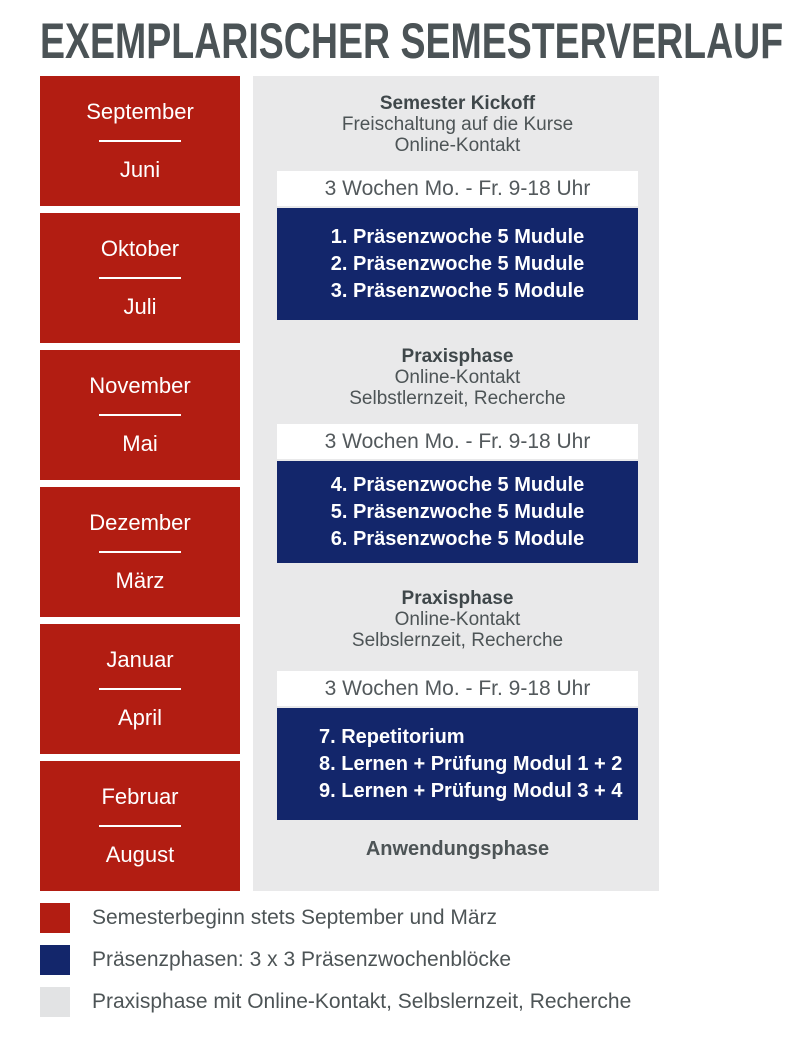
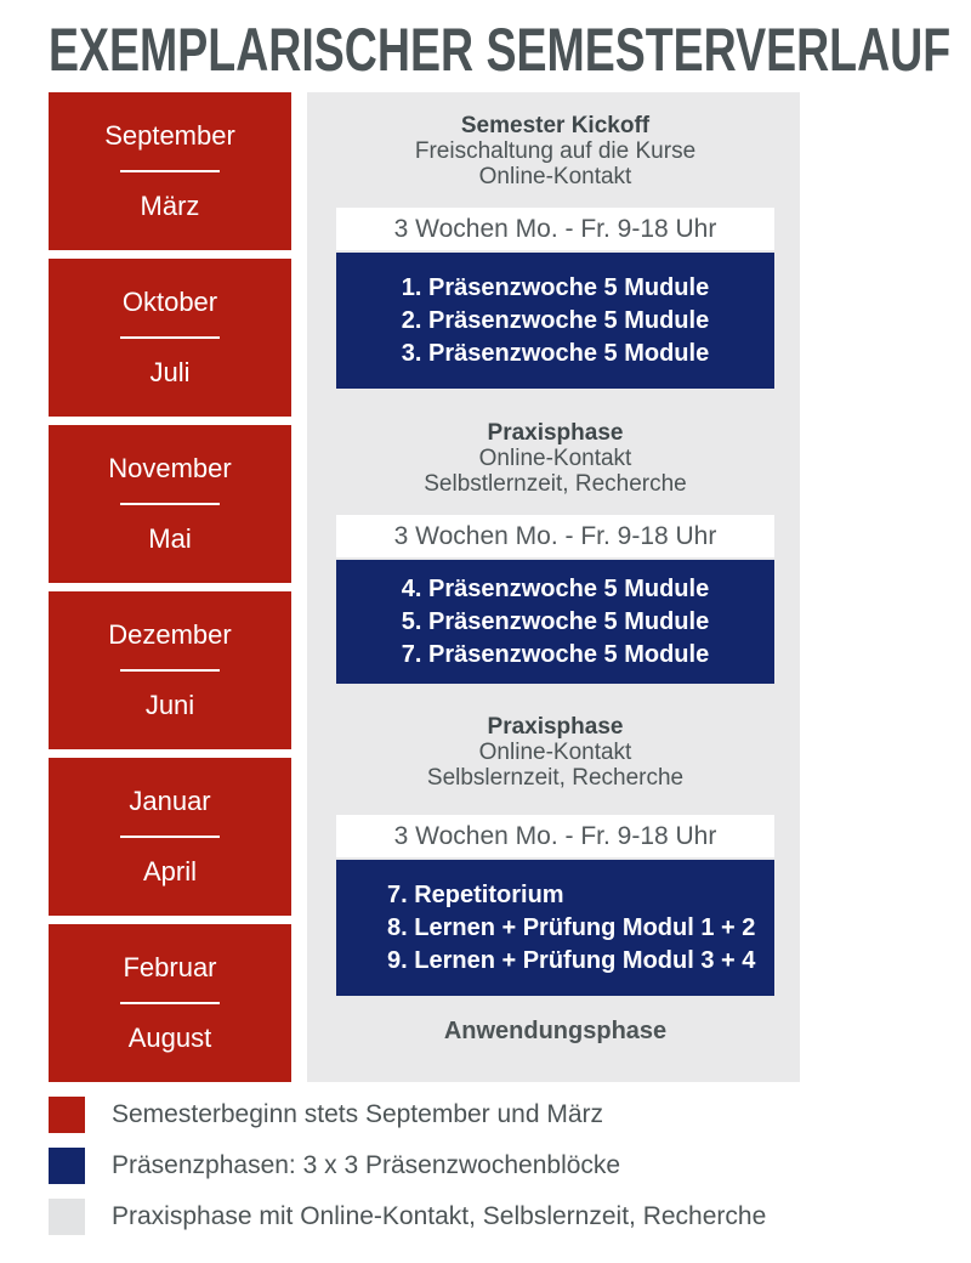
  EXEMPLARISCHER SEMESTERVERLAUF
  September
- Juni
+ März
  Oktober
  Juli
  November
  Mai
  Dezember
- März
+ Juni
  Januar
  April
  Februar
  August
  Semester Kickoff
  Freischaltung auf die Kurse
  Online-Kontakt
  3 Wochen Mo. - Fr. 9-18 Uhr
  1. Präsenzwoche 5 Mudule
  2. Präsenzwoche 5 Mudule
  3. Präsenzwoche 5 Module
  Praxisphase
  Online-Kontakt
  Selbstlernzeit, Recherche
  3 Wochen Mo. - Fr. 9-18 Uhr
  4. Präsenzwoche 5 Mudule
  5. Präsenzwoche 5 Mudule
- 6. Präsenzwoche 5 Module
+ 7. Präsenzwoche 5 Module
  Praxisphase
  Online-Kontakt
  Selbslernzeit, Recherche
  3 Wochen Mo. - Fr. 9-18 Uhr
  7. Repetitorium
  8. Lernen + Prüfung Modul 1 + 2
  9. Lernen + Prüfung Modul 3 + 4
  Anwendungsphase
  Semesterbeginn stets September und März
  Präsenzphasen: 3 x 3 Präsenzwochenblöcke
  Praxisphase mit Online-Kontakt, Selbslernzeit, Recherche
